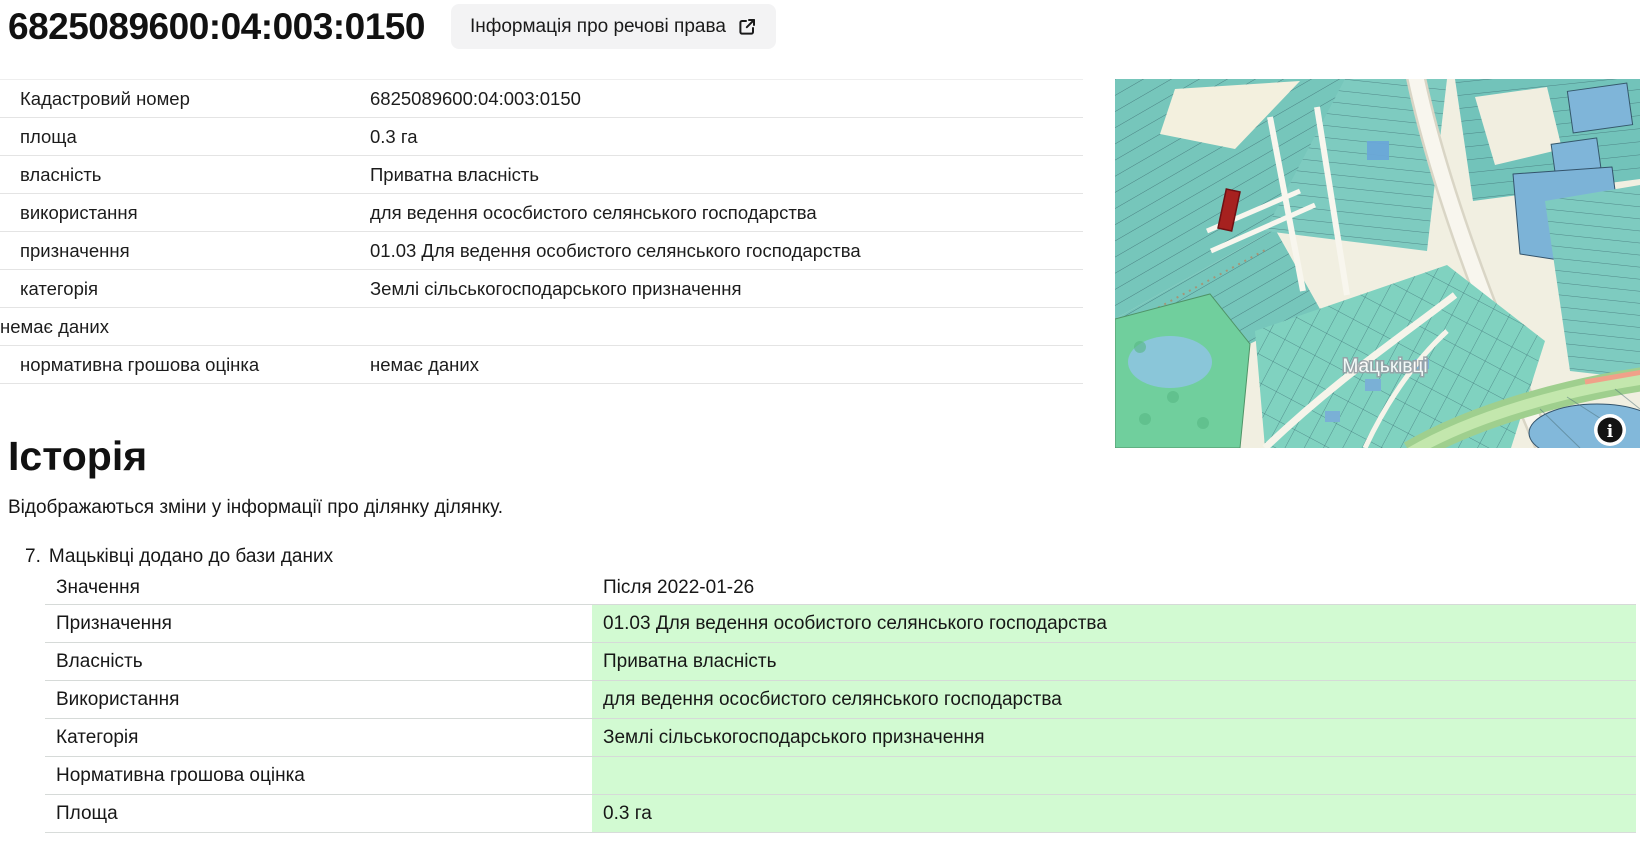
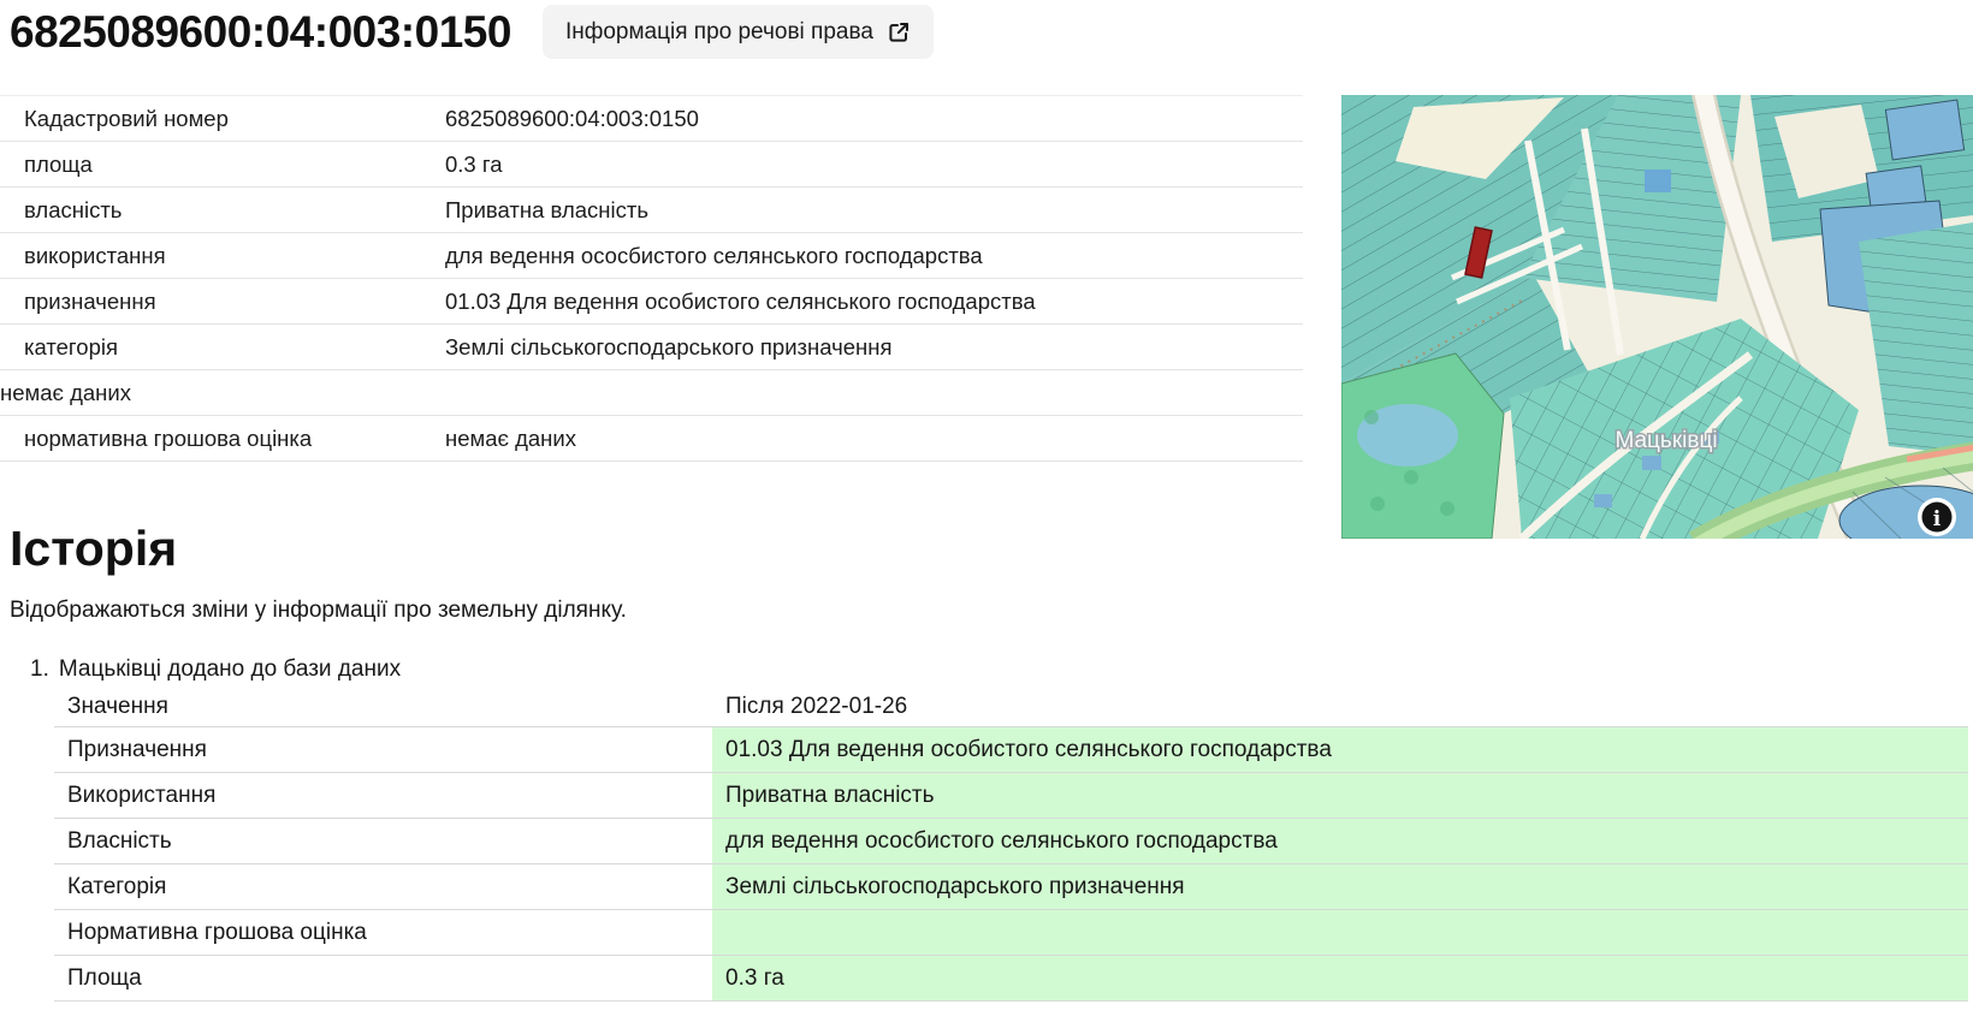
  6825089600:04:003:0150
  Інформація про речові права
  Кадастровий номер
  6825089600:04:003:0150
  площа
  0.3 га
  власність
  Приватна власність
  використання
  для ведення ососбистого селянського господарства
  призначення
  01.03 Для ведення особистого селянського господарства
  категорія
  Землі сільськогосподарського призначення
  немає даних
  нормативна грошова оцінка
  немає даних
  Мацьківці
  i
  Історія
- Відображаються зміни у інформації про ділянку ділянку.
+ Відображаються зміни у інформації про земельну ділянку.
- 7.
+ 1.
  Мацьківці додано до бази даних
  Значення
  Після 2022-01-26
  Призначення
  01.03 Для ведення особистого селянського господарства
- Власність
+ Використання
  Приватна власність
- Використання
+ Власність
  для ведення ососбистого селянського господарства
  Категорія
  Землі сільськогосподарського призначення
  Нормативна грошова оцінка
  Площа
  0.3 га
